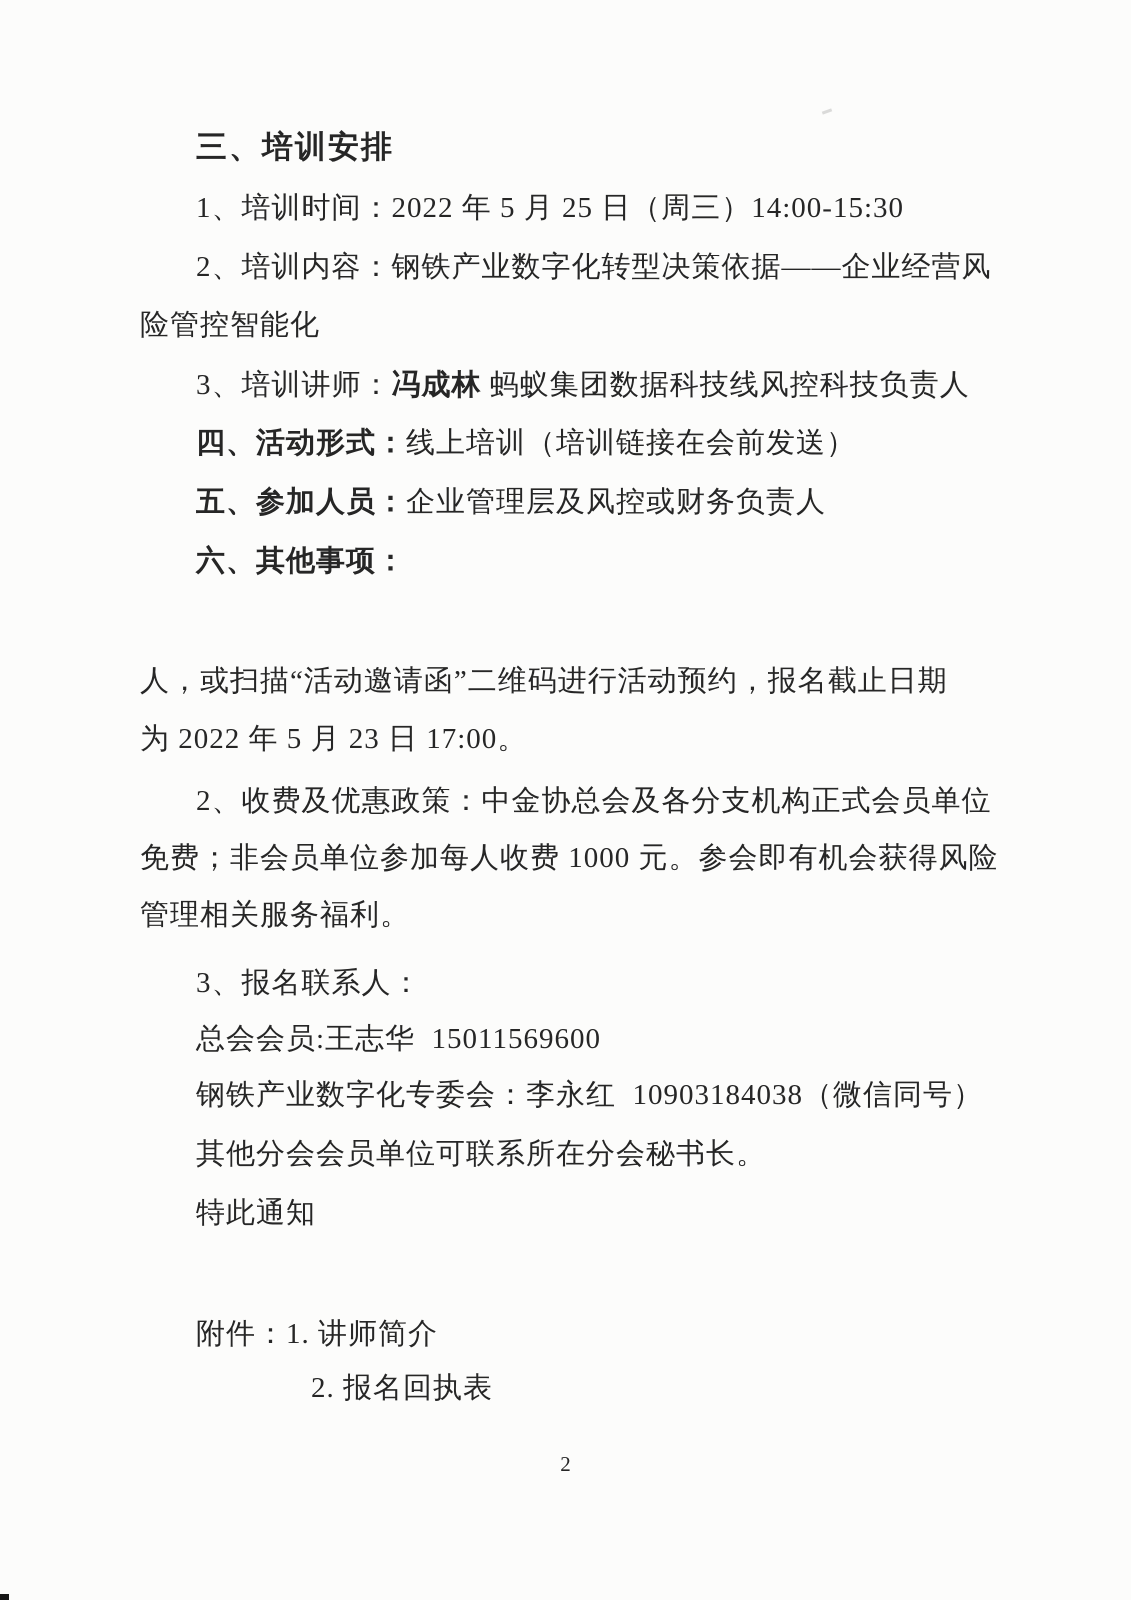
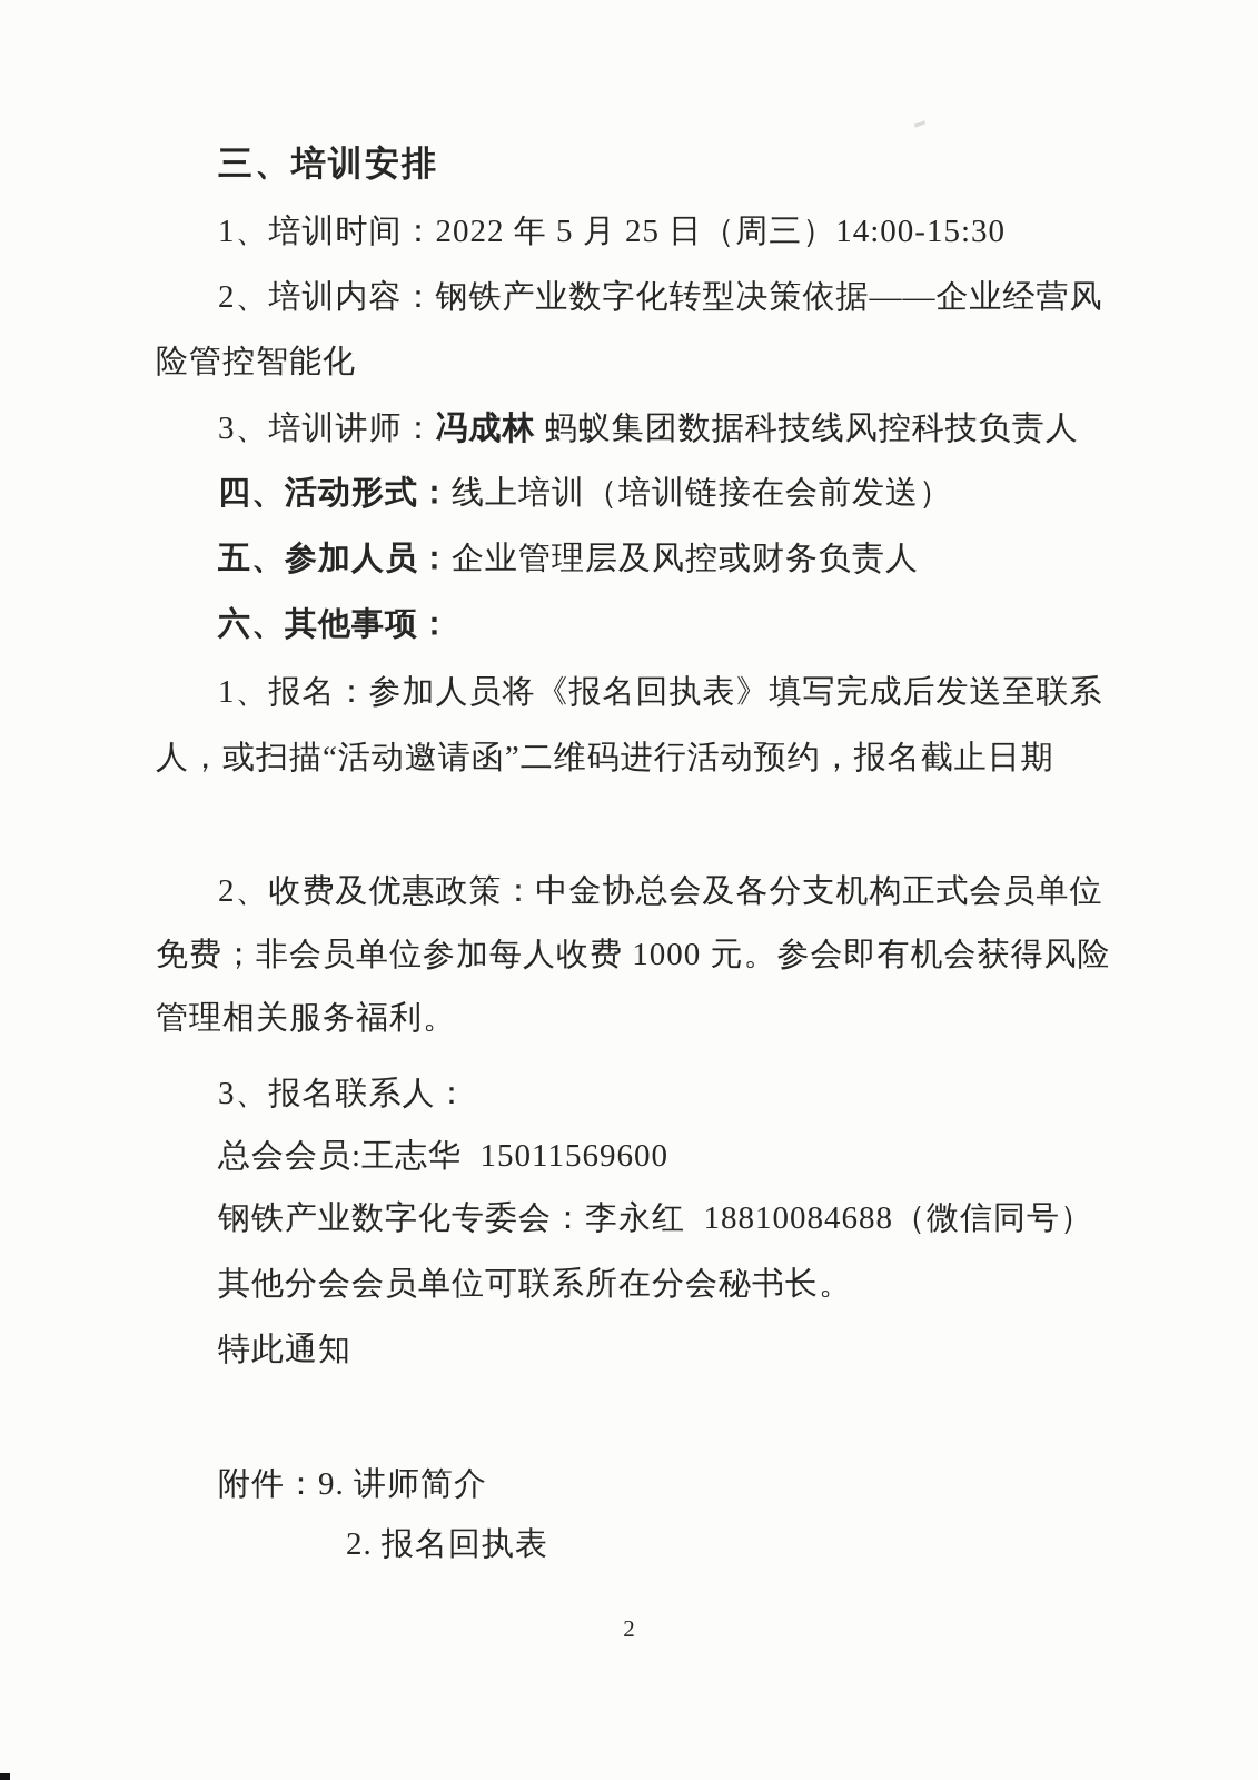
  三、培训安排
  1、培训时间：2022 年 5 月 25 日（周三）14:00-15:30
  2、培训内容：钢铁产业数字化转型决策依据——企业经营风
  险管控智能化
  3、培训讲师：冯成林 蚂蚁集团数据科技线风控科技负责人
  四、活动形式：线上培训（培训链接在会前发送）
  五、参加人员：企业管理层及风控或财务负责人
  六、其他事项：
+ 1、报名：参加人员将《报名回执表》填写完成后发送至联系
  人，或扫描“活动邀请函”二维码进行活动预约，报名截止日期
- 为 2022 年 5 月 23 日 17:00。
  2、收费及优惠政策：中金协总会及各分支机构正式会员单位
  免费；非会员单位参加每人收费 1000 元。参会即有机会获得风险
  管理相关服务福利。
  3、报名联系人：
  总会会员:王志华 15011569600
- 钢铁产业数字化专委会：李永红 10903184038（微信同号）
+ 钢铁产业数字化专委会：李永红 18810084688（微信同号）
  其他分会会员单位可联系所在分会秘书长。
  特此通知
- 附件：1. 讲师简介
+ 附件：9. 讲师简介
  2. 报名回执表
  2
